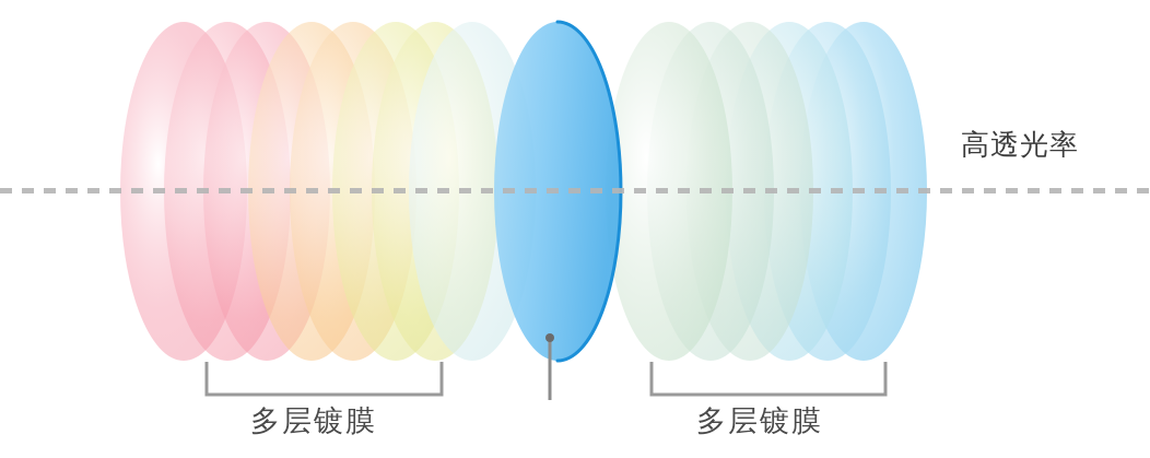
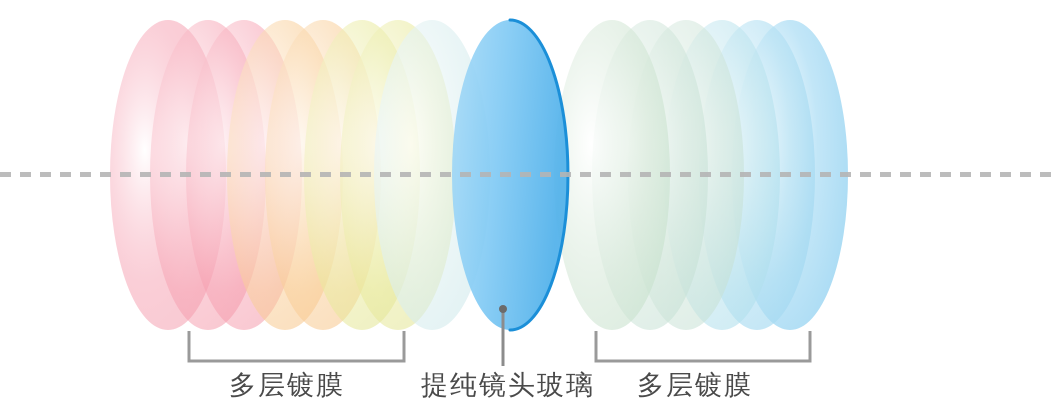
  多层镀膜
+ 提纯镜头玻璃
  多层镀膜
- 高透光率
